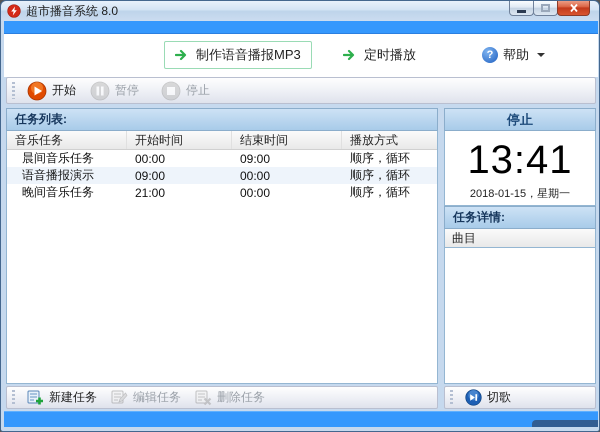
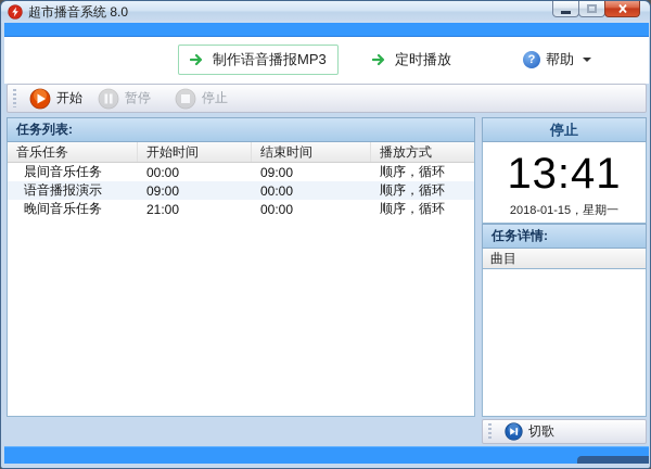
  超市播音系统 8.0
  制作语音播报MP3
  定时播放
  ?
  帮助
  开始
  暂停
  停止
  任务列表:
  音乐任务
  开始时间
  结束时间
  播放方式
  晨间音乐任务
  00:00
  09:00
  顺序，循环
  语音播报演示
  09:00
  00:00
  顺序，循环
  晚间音乐任务
  21:00
  00:00
  顺序，循环
  停止
  13:41
  2018-01-15，星期一
  任务详情:
  曲目
- 新建任务
- 编辑任务
- 删除任务
  切歌
